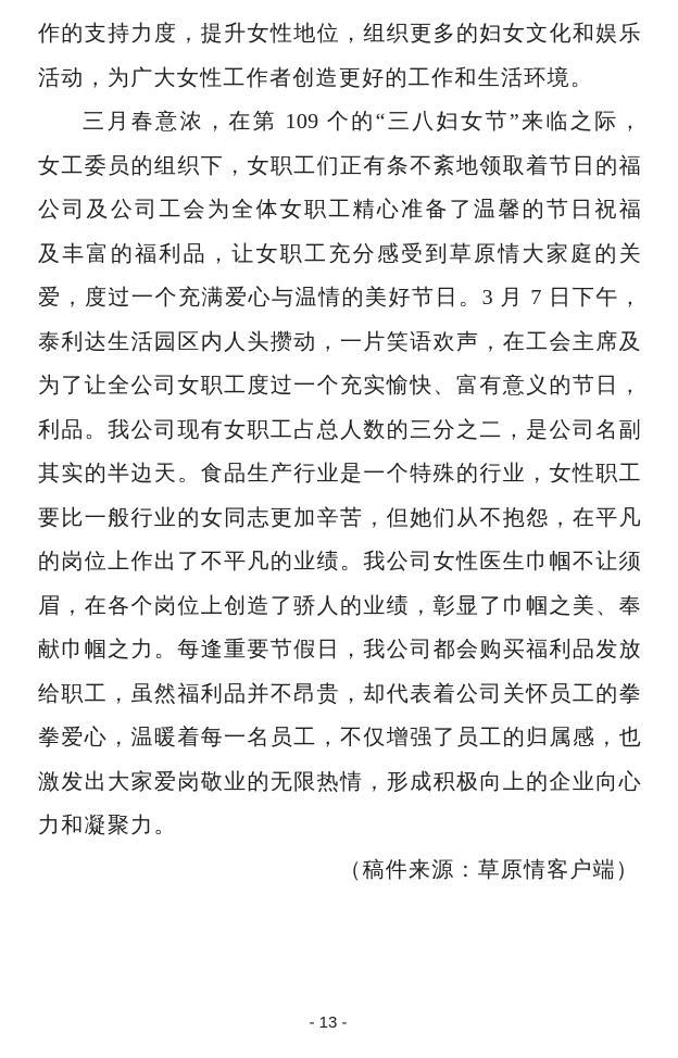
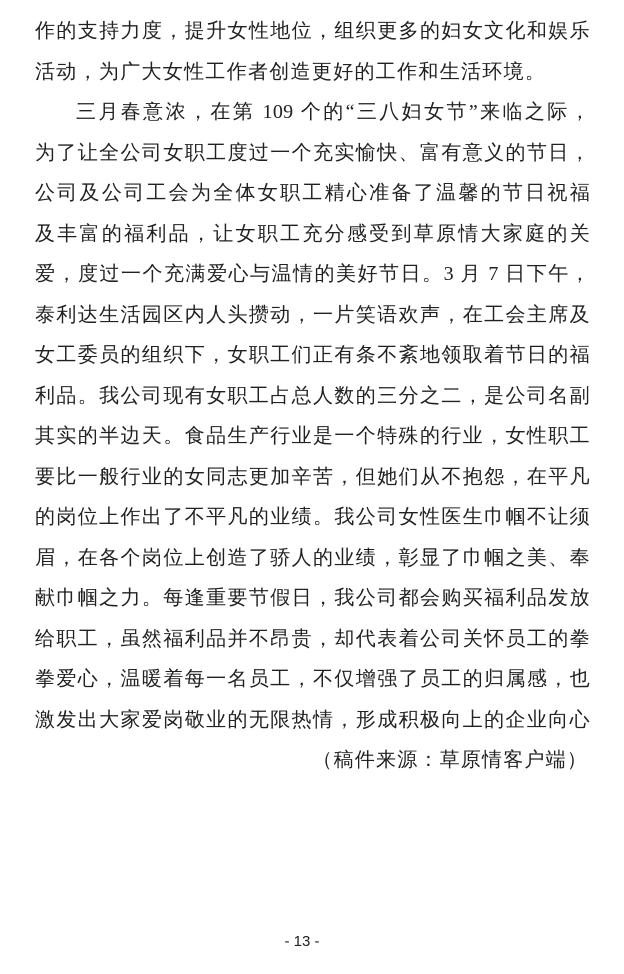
  作的支持力度，提升女性地位，组织更多的妇女文化和娱乐
  活动，为广大女性工作者创造更好的工作和生活环境。
  三月春意浓，在第 109 个的“三八妇女节”来临之际，
- 女工委员的组织下，女职工们正有条不紊地领取着节日的福
+ 为了让全公司女职工度过一个充实愉快、富有意义的节日，
  公司及公司工会为全体女职工精心准备了温馨的节日祝福
  及丰富的福利品，让女职工充分感受到草原情大家庭的关
  爱，度过一个充满爱心与温情的美好节日。3 月 7 日下午，
  泰利达生活园区内人头攒动，一片笑语欢声，在工会主席及
- 为了让全公司女职工度过一个充实愉快、富有意义的节日，
+ 女工委员的组织下，女职工们正有条不紊地领取着节日的福
  利品。我公司现有女职工占总人数的三分之二，是公司名副
  其实的半边天。食品生产行业是一个特殊的行业，女性职工
  要比一般行业的女同志更加辛苦，但她们从不抱怨，在平凡
  的岗位上作出了不平凡的业绩。我公司女性医生巾帼不让须
  眉，在各个岗位上创造了骄人的业绩，彰显了巾帼之美、奉
  献巾帼之力。每逢重要节假日，我公司都会购买福利品发放
  给职工，虽然福利品并不昂贵，却代表着公司关怀员工的拳
  拳爱心，温暖着每一名员工，不仅增强了员工的归属感，也
  激发出大家爱岗敬业的无限热情，形成积极向上的企业向心
- 力和凝聚力。
  （稿件来源：草原情客户端）
  - 13 -
